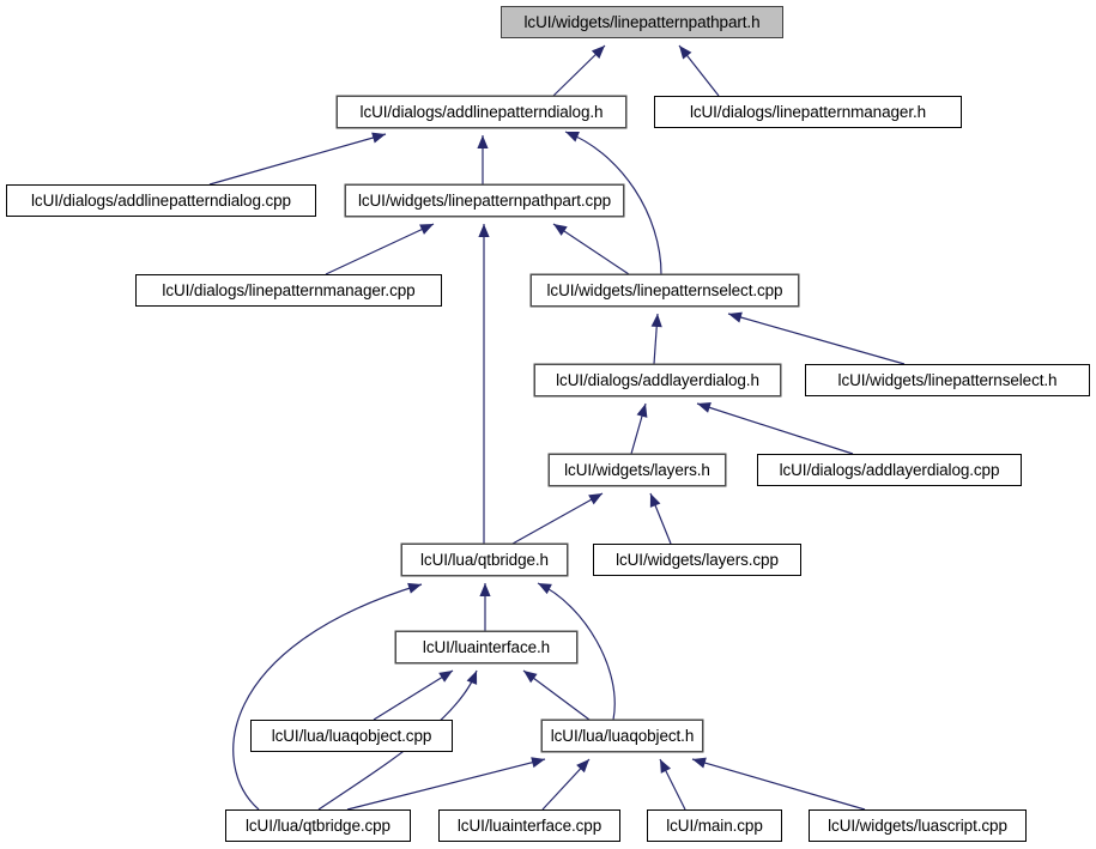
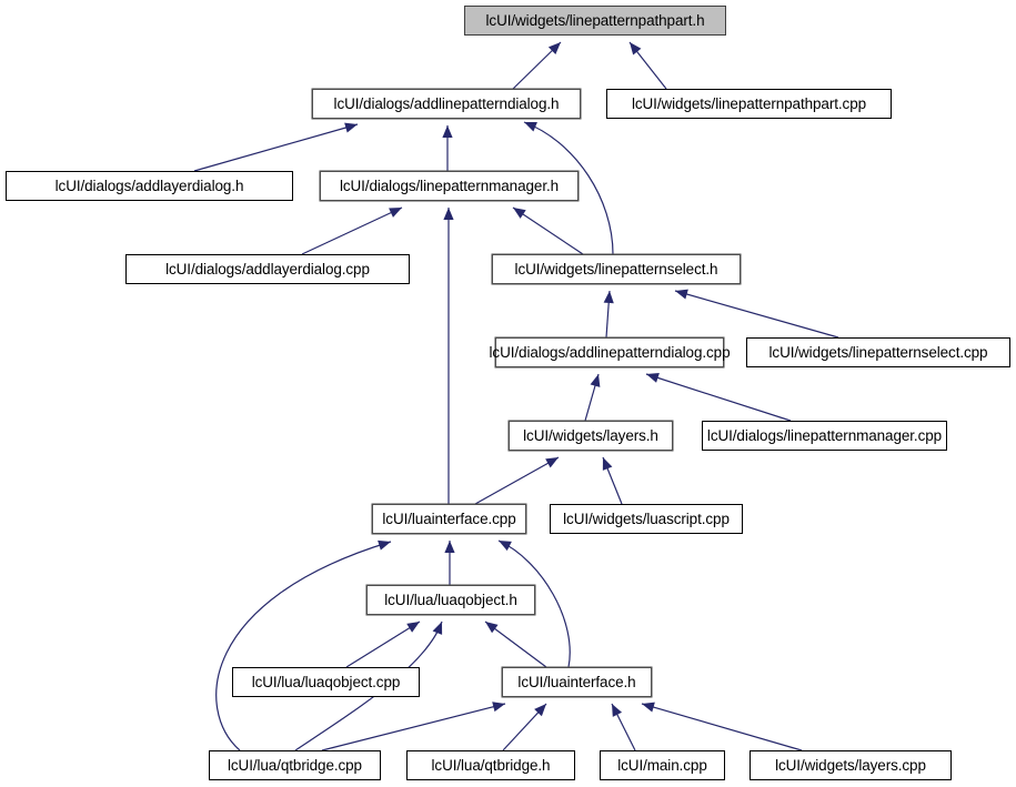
  lcUI/widgets/linepatternpathpart.h
  lcUI/dialogs/addlinepatterndialog.h
- lcUI/dialogs/linepatternmanager.h
+ lcUI/widgets/linepatternpathpart.cpp
- lcUI/dialogs/addlinepatterndialog.cpp
+ lcUI/dialogs/addlayerdialog.h
- lcUI/widgets/linepatternpathpart.cpp
+ lcUI/dialogs/linepatternmanager.h
- lcUI/dialogs/linepatternmanager.cpp
+ lcUI/dialogs/addlayerdialog.cpp
- lcUI/widgets/linepatternselect.cpp
+ lcUI/widgets/linepatternselect.h
- lcUI/dialogs/addlayerdialog.h
+ lcUI/dialogs/addlinepatterndialog.cpp
- lcUI/widgets/linepatternselect.h
+ lcUI/widgets/linepatternselect.cpp
  lcUI/widgets/layers.h
- lcUI/dialogs/addlayerdialog.cpp
+ lcUI/dialogs/linepatternmanager.cpp
- lcUI/lua/qtbridge.h
+ lcUI/luainterface.cpp
- lcUI/widgets/layers.cpp
+ lcUI/widgets/luascript.cpp
- lcUI/luainterface.h
+ lcUI/lua/luaqobject.h
  lcUI/lua/luaqobject.cpp
- lcUI/lua/luaqobject.h
+ lcUI/luainterface.h
  lcUI/lua/qtbridge.cpp
- lcUI/luainterface.cpp
+ lcUI/lua/qtbridge.h
  lcUI/main.cpp
- lcUI/widgets/luascript.cpp
+ lcUI/widgets/layers.cpp
